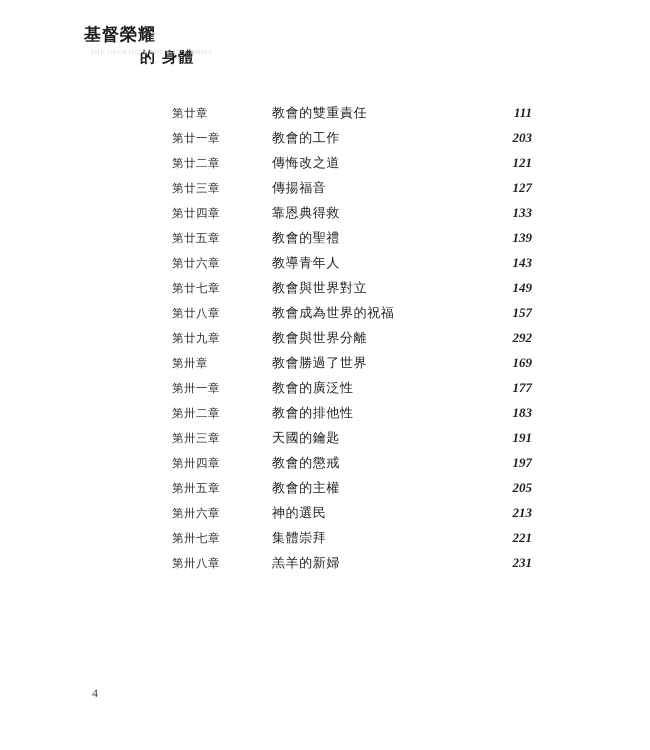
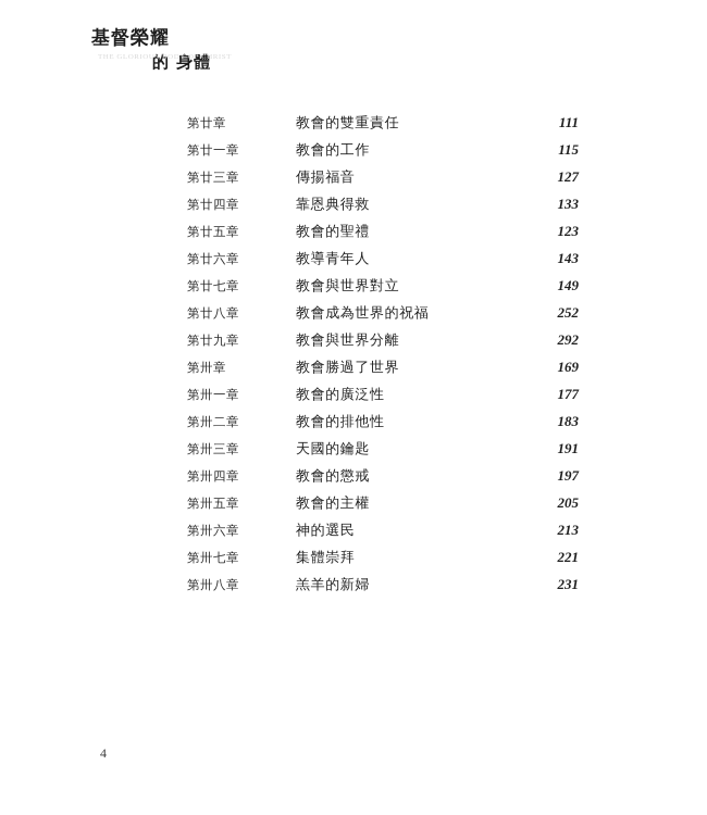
  基督榮耀
  的 身體
  第廿章
  教會的雙重責任
  111
  第廿一章
  教會的工作
- 203
+ 115
- 第廿二章
- 傳悔改之道
- 121
  第廿三章
  傳揚福音
  127
  第廿四章
  靠恩典得救
  133
  第廿五章
  教會的聖禮
- 139
+ 123
  第廿六章
  教導青年人
  143
  第廿七章
  教會與世界對立
  149
  第廿八章
  教會成為世界的祝福
- 157
+ 252
  第廿九章
  教會與世界分離
  292
  第卅章
  教會勝過了世界
  169
  第卅一章
  教會的廣泛性
  177
  第卅二章
  教會的排他性
  183
  第卅三章
  天國的鑰匙
  191
  第卅四章
  教會的懲戒
  197
  第卅五章
  教會的主權
  205
  第卅六章
  神的選民
  213
  第卅七章
  集體崇拜
  221
  第卅八章
  羔羊的新婦
  231
  4
